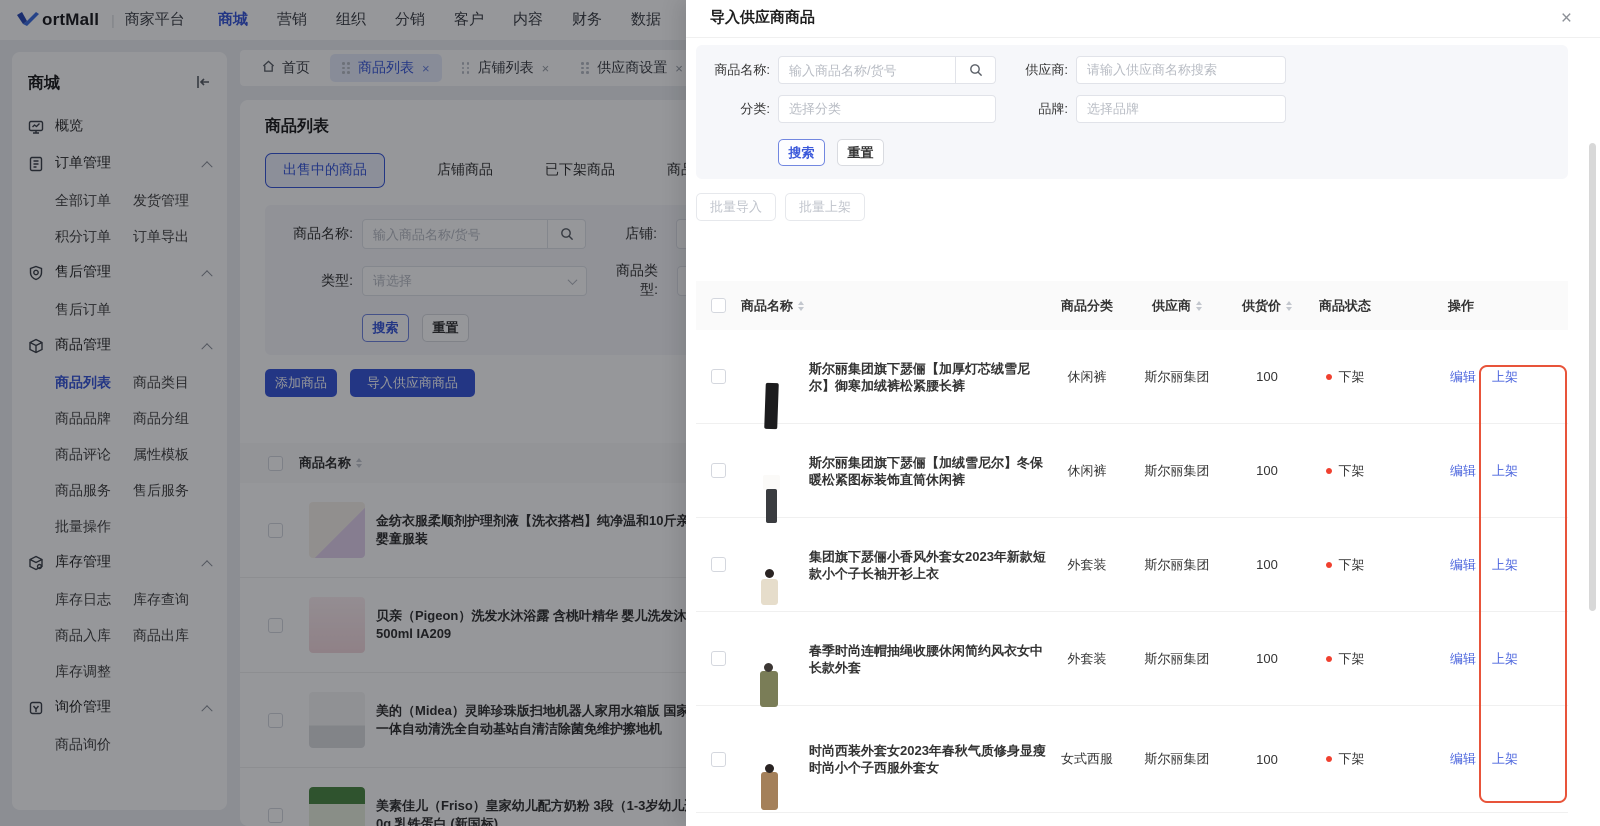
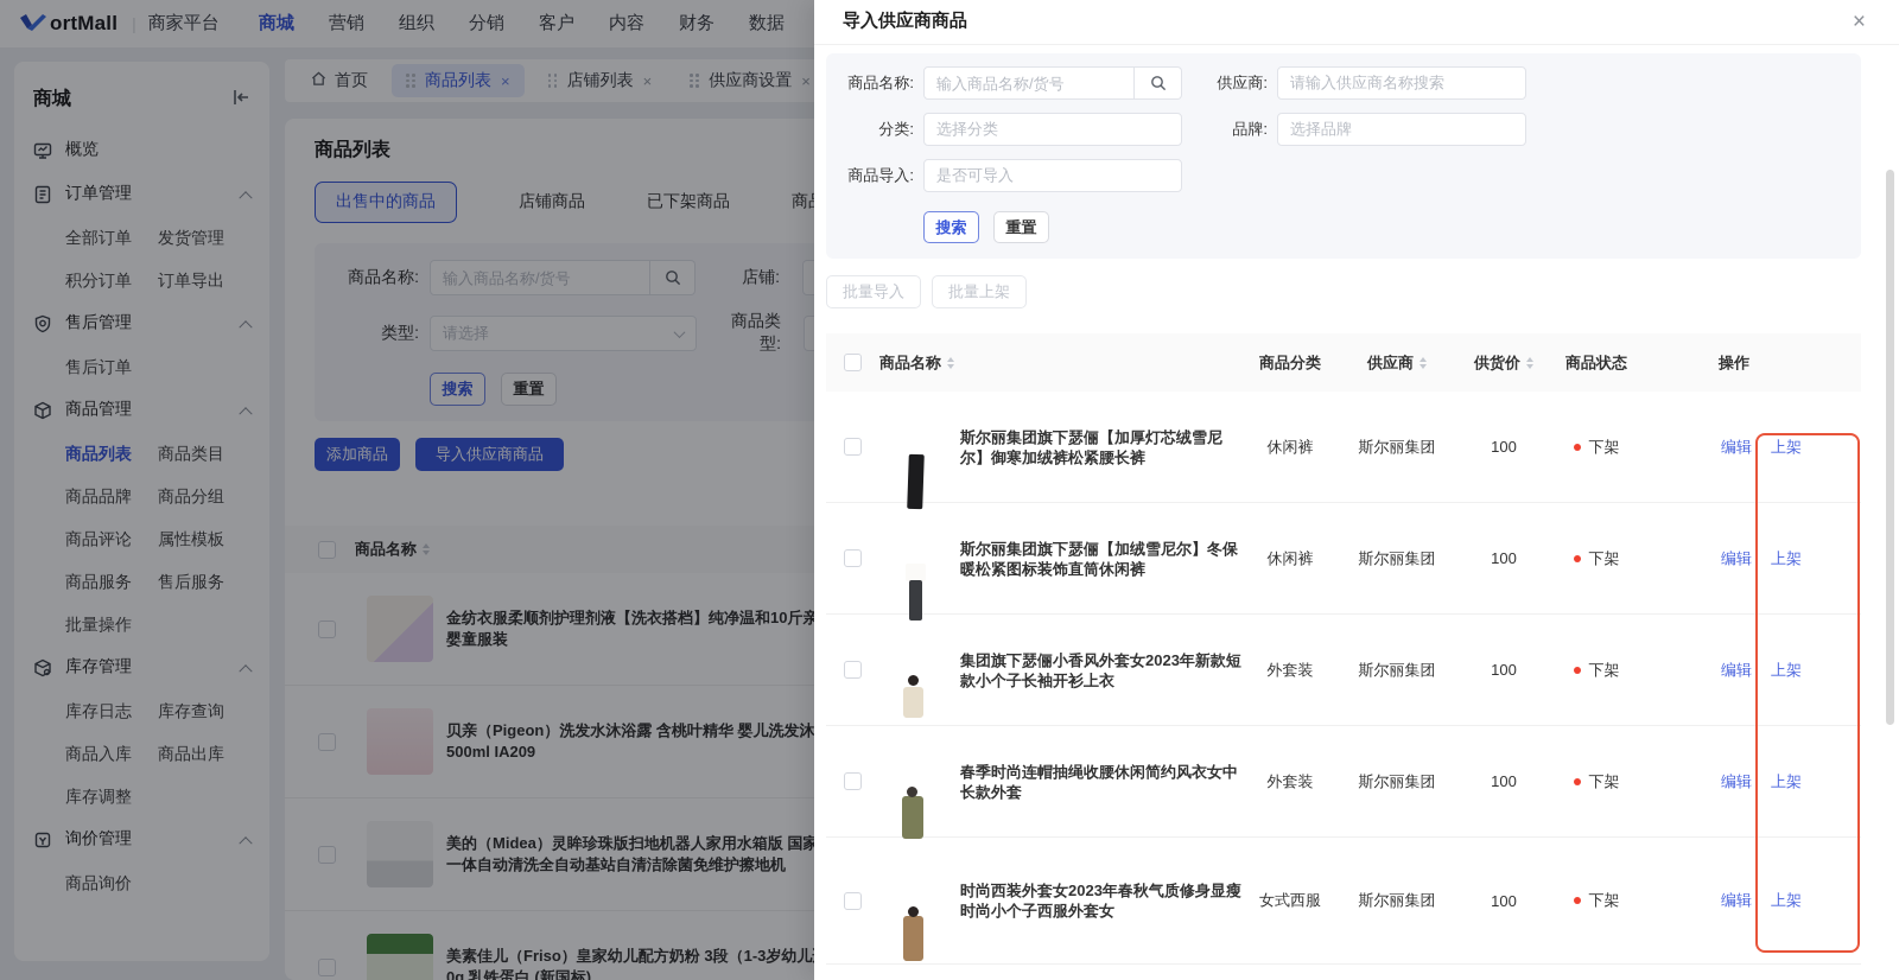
  ortMall
  商家平台
  商城
  营销
  组织
  分销
  客户
  内容
  财务
  数据
  商城
  概览
  订单管理
  全部订单
  发货管理
  积分订单
  订单导出
  售后管理
  售后订单
  商品管理
  商品列表
  商品类目
  商品品牌
  商品分组
  商品评论
  属性模板
  商品服务
  售后服务
  批量操作
  库存管理
  库存日志
  库存查询
  商品入库
  商品出库
  库存调整
  询价管理
  商品询价
  首页
  商品列表
  ×
  店铺列表
  ×
  供应商设置
  ×
  商品列表
  出售中的商品
  店铺商品
  已下架商品
  商品名称:
  输入商品名称/货号
  店铺:
  类型:
  请选择
  商品类型:
  搜索
  重置
  添加商品
  导入供应商商品
  商品名称
  金纺衣服柔顺剂护理剂液【洗衣搭档】纯净温和10斤亲
  婴童服装
  贝亲（Pigeon）洗发水沐浴露 含桃叶精华 婴儿洗发沐
  500ml IA209
  美的（Midea）灵眸珍珠版扫地机器人家用水箱版 国家
  一体自动清洗全自动基站自清洁除菌免维护擦地机
  美素佳儿（Friso）皇家幼儿配方奶粉 3段（1-3岁幼儿
  0g 乳铁蛋白 (新国标)
  导入供应商商品
  ×
  商品名称:
  输入商品名称/货号
  供应商:
  请输入供应商名称搜索
  分类:
  选择分类
  品牌:
  选择品牌
+ 商品导入:
+ 是否可导入
  搜索
  重置
  批量导入
  批量上架
  商品名称
  商品分类
  供应商
  供货价
  商品状态
  操作
  斯尔丽集团旗下瑟俪【加厚灯芯绒雪尼尔】御寒加绒裤松紧腰长裤
  休闲裤
  斯尔丽集团
  100
  下架
  编辑
  上架
  斯尔丽集团旗下瑟俪【加绒雪尼尔】冬保暖松紧图标装饰直筒休闲裤
  休闲裤
  斯尔丽集团
  100
  下架
  编辑
  上架
  集团旗下瑟俪小香风外套女2023年新款短款小个子长袖开衫上衣
  外套装
  斯尔丽集团
  100
  下架
  编辑
  上架
  春季时尚连帽抽绳收腰休闲简约风衣女中长款外套
  外套装
  斯尔丽集团
  100
  下架
  编辑
  上架
  时尚西装外套女2023年春秋气质修身显瘦时尚小个子西服外套女
  女式西服
  斯尔丽集团
  100
  下架
  编辑
  上架
